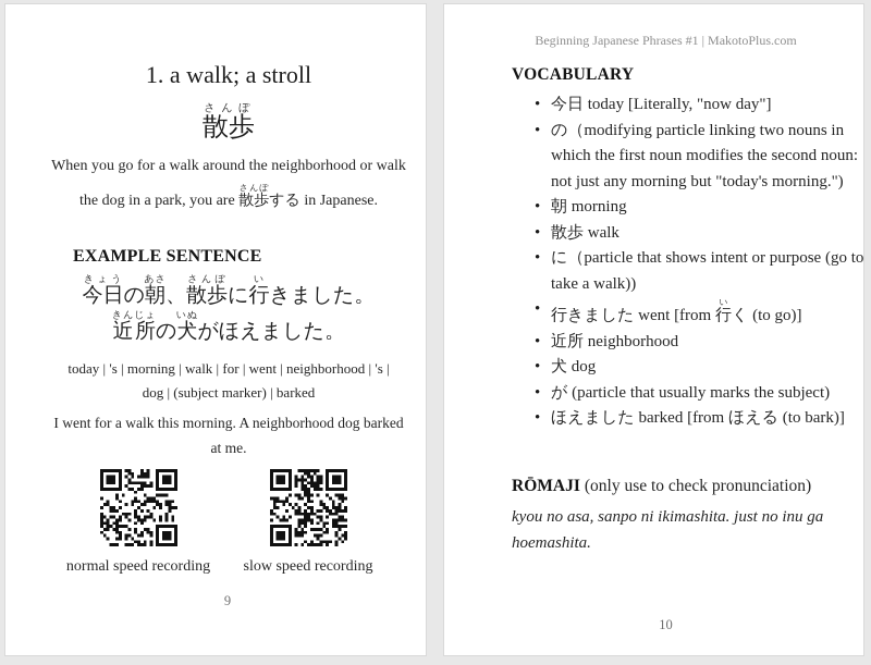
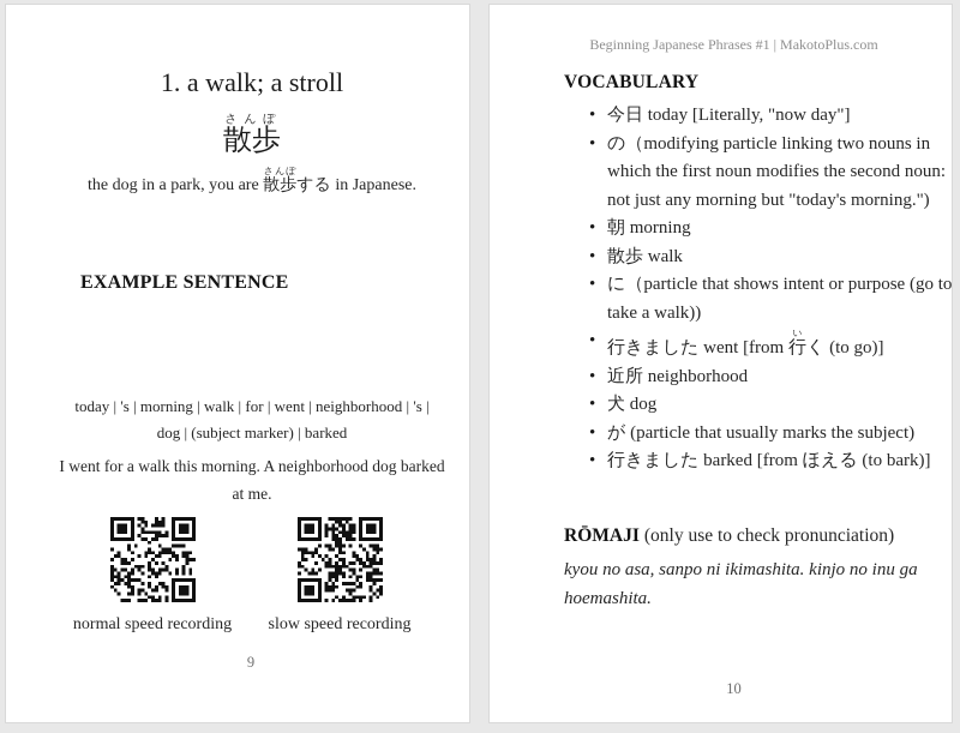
  1. a walk; a stroll
  散歩さんぽ
- When you go for a walk around the neighborhood or walk
  the dog in a park, you are 散歩さんぽする in Japanese.
  EXAMPLE SENTENCE
- 今日きょうの朝あさ、散歩さんぽに行いきました。
- 近所きんじょの犬いぬがほえました。
  today | 's | morning | walk | for | went | neighborhood | 's |
  dog | (subject marker) | barked
  I went for a walk this morning. A neighborhood dog barked
  at me.
  normal speed recording
  slow speed recording
  9
  Beginning Japanese Phrases #1 | MakotoPlus.com
  VOCABULARY
  今日 today [Literally, "now day"]
  の（modifying particle linking two nouns in
  which the first noun modifies the second noun:
  not just any morning but "today's morning.")
  朝 morning
  散歩 walk
  に（particle that shows intent or purpose (go to
  take a walk))
  行きました went [from 行いく (to go)]
  近所 neighborhood
  犬 dog
  が (particle that usually marks the subject)
- ほえました barked [from ほえる (to bark)]
+ 行きました barked [from ほえる (to bark)]
  RŌMAJI (only use to check pronunciation)
- kyou no asa, sanpo ni ikimashita. just no inu ga
+ kyou no asa, sanpo ni ikimashita. kinjo no inu ga
  hoemashita.
  10
